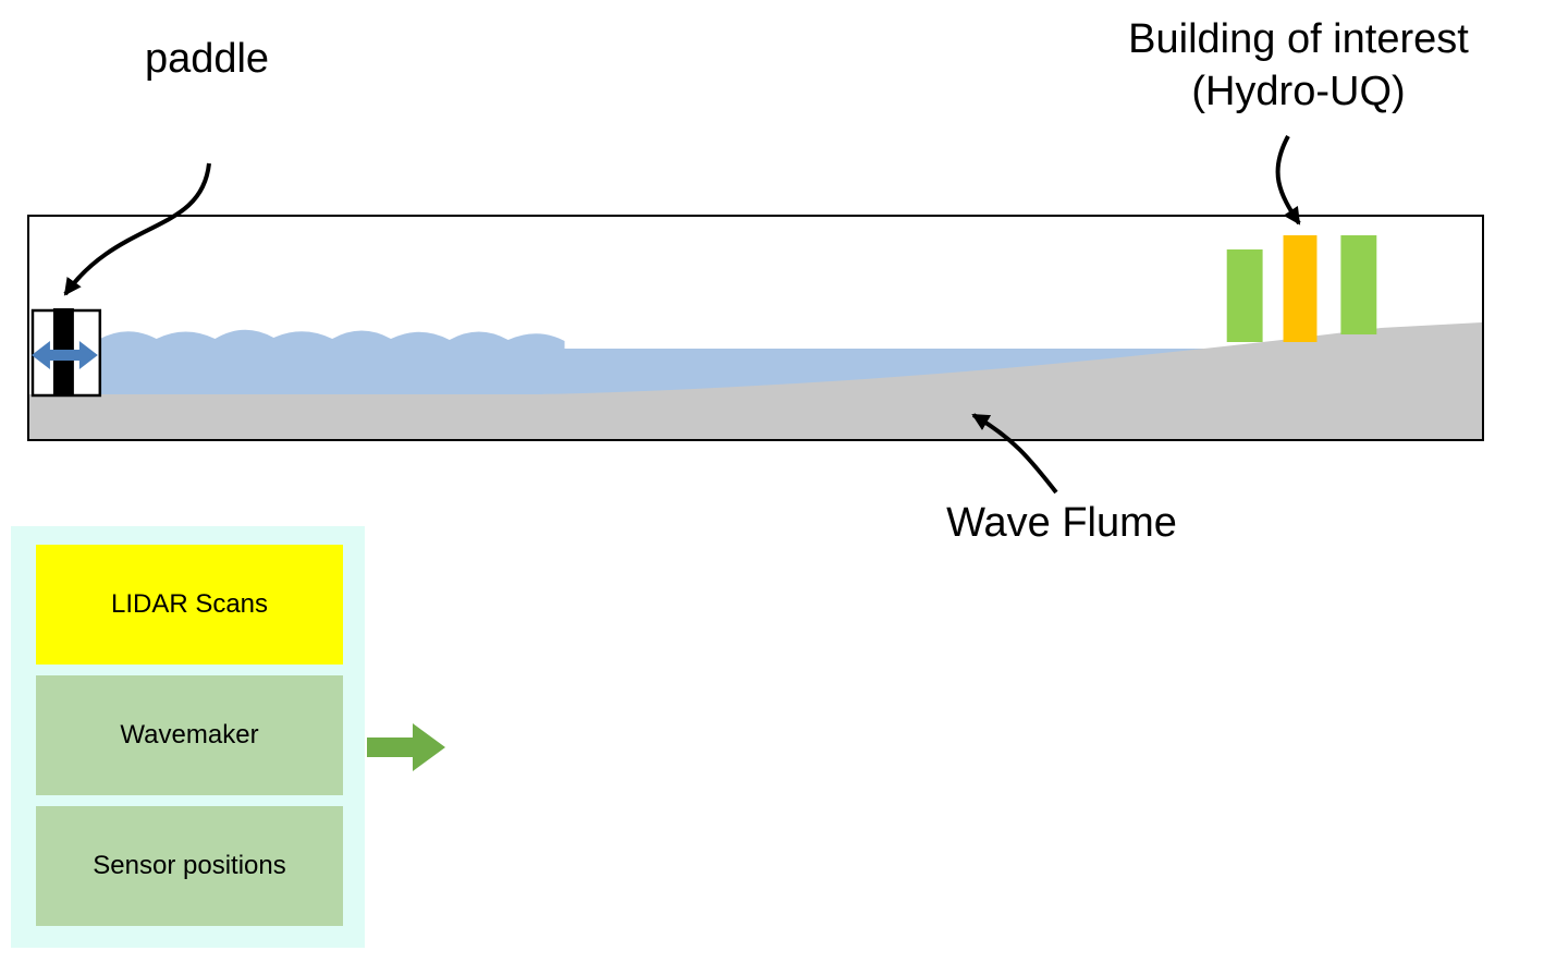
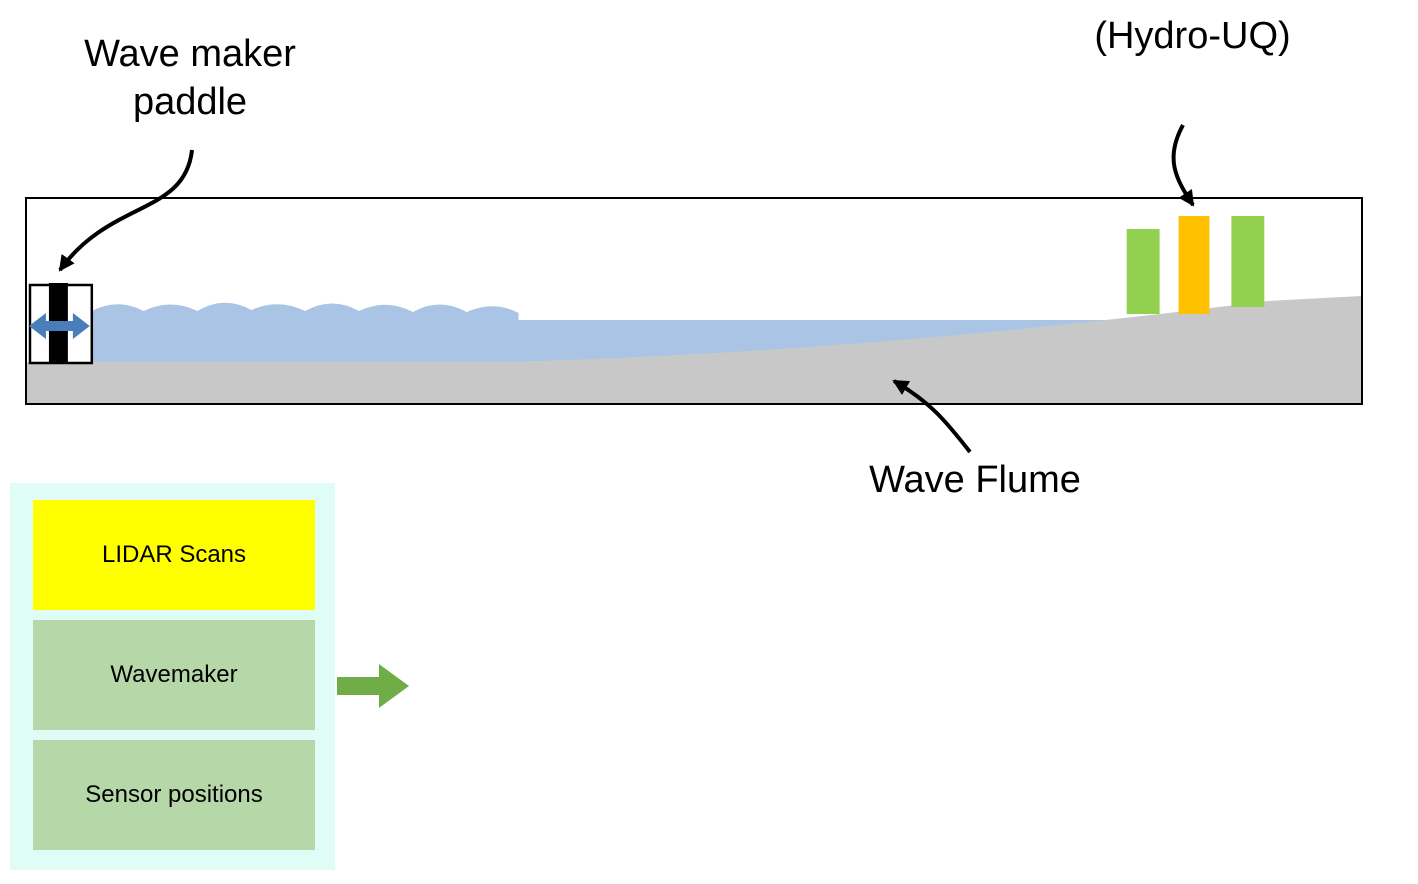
+ Wave maker
  paddle
- Building of interest
  (Hydro-UQ)
  Wave Flume
  LIDAR Scans
  Wavemaker
  Sensor positions
